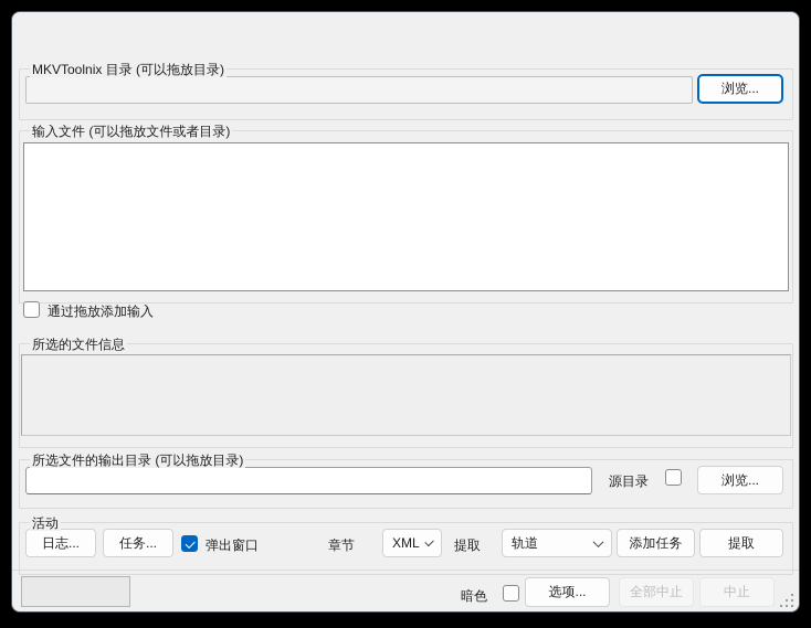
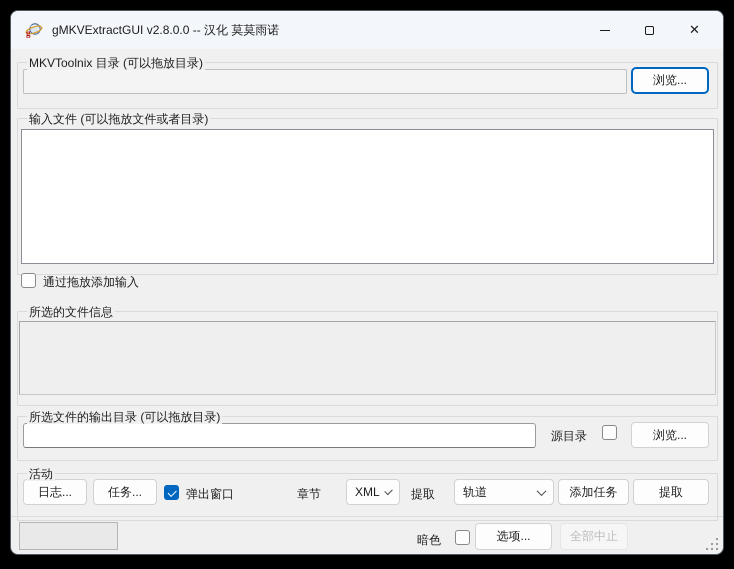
+ g
+ gMKVExtractGUI v2.8.0.0 -- 汉化 莫莫雨诺
+ ✕
  MKVToolnix 目录 (可以拖放目录)
  浏览...
  输入文件 (可以拖放文件或者目录)
  通过拖放添加输入
  所选的文件信息
  所选文件的输出目录 (可以拖放目录)
  源目录
  浏览...
  活动
  日志...
  任务...
  弹出窗口
  章节
  XML
  提取
  轨道
  添加任务
  提取
  暗色
  选项...
  全部中止
- 中止
